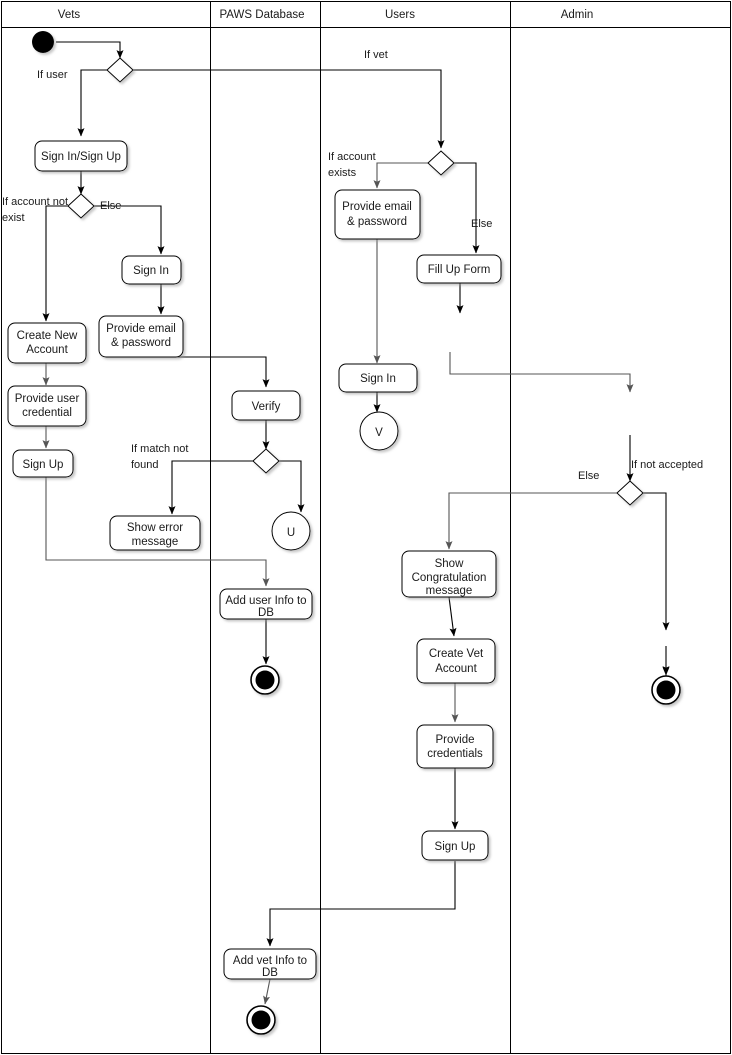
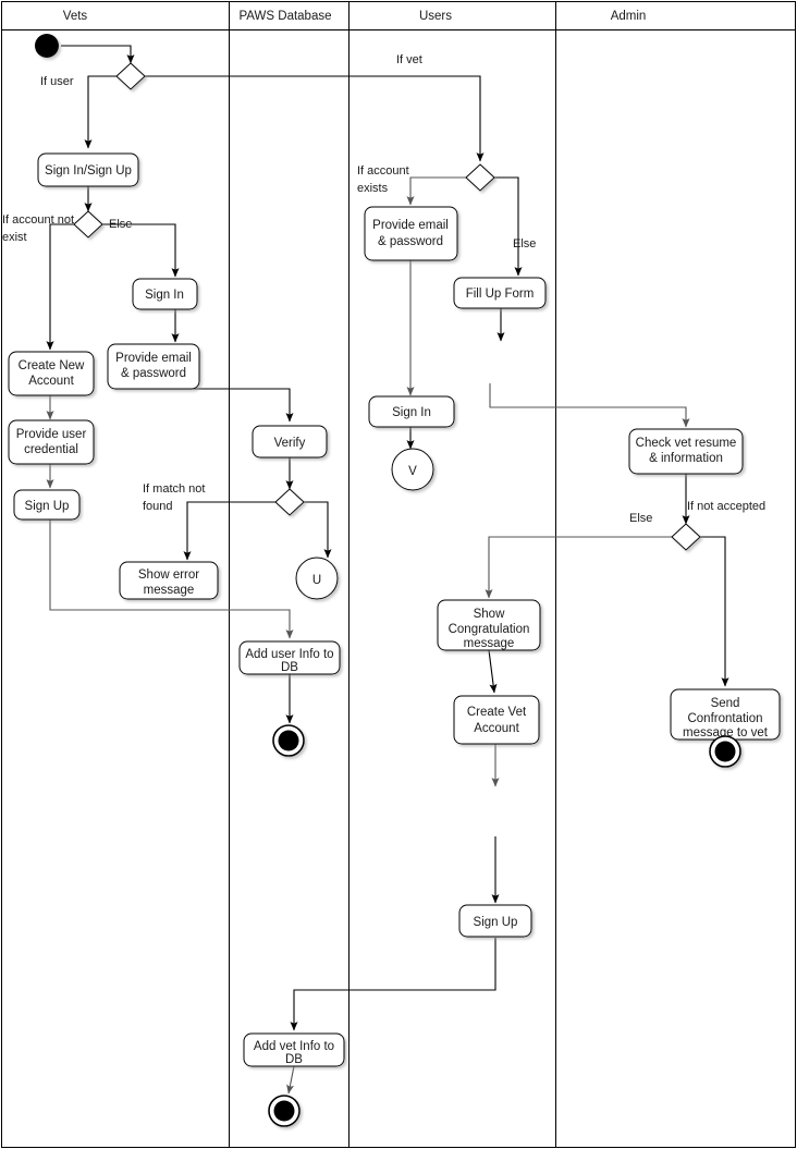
  Vets
  PAWS Database
  Users
  Admin
  If user
  If vet
  If account not
  exist
  Else
  If account
  exists
  Else
  If match not
  found
  Else
  If not accepted
  Sign In/Sign Up
  Sign In
  Provide email
  & password
  Create New
  Account
  Provide user
  credential
  Sign Up
  Show error
  message
  Verify
  U
  Add user Info to
  DB
  Add vet Info to
  DB
  Provide email
  & password
  Fill Up Form
  Sign In
  V
  Show
  Congratulation
  message
  Create Vet
  Account
- Provide
- credentials
  Sign Up
+ Check vet resume
+ & information
+ Send
+ Confrontation
+ message to vet
